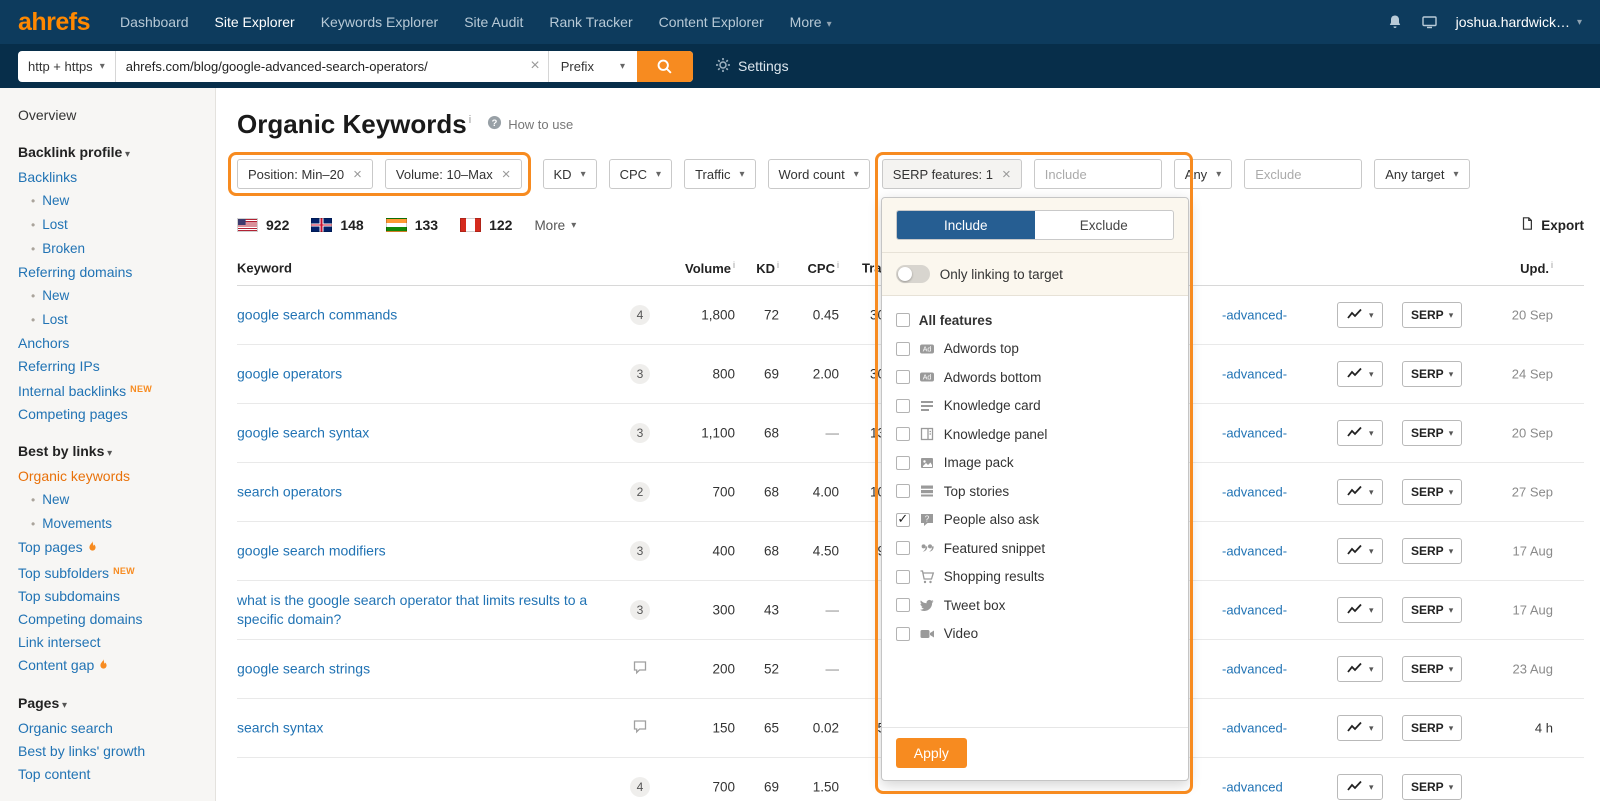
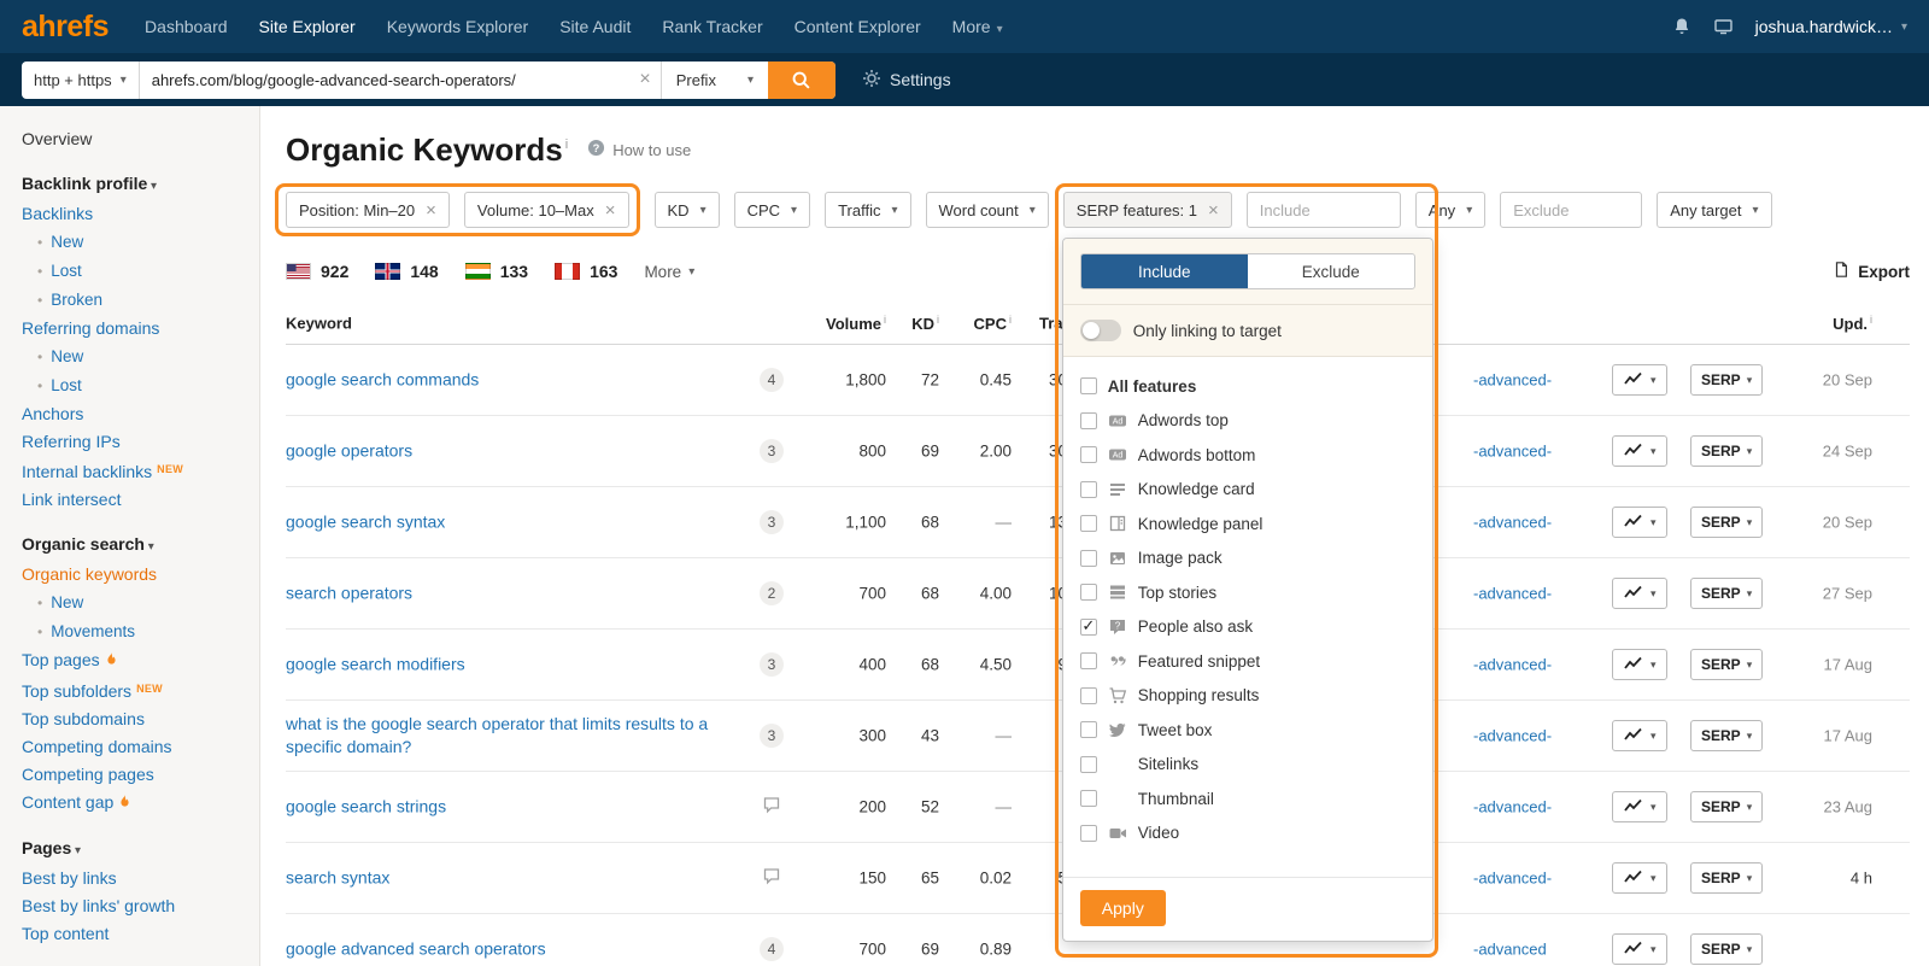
  ahrefs
  Dashboard
  Site Explorer
  Keywords Explorer
  Site Audit
  Rank Tracker
  Content Explorer
  More ▾
  joshua.hardwick…
  ▾
  http + https
  ▾
  ahrefs.com/blog/google-advanced-search-operators/
  ×
  Prefix
  ▾
  Settings
  Overview
  Backlink profile ▾
  Backlinks
  • New
  • Lost
  • Broken
  Referring domains
  • New
  • Lost
  Anchors
  Referring IPs
  Internal backlinks NEW
- Competing pages
+ Link intersect
- Best by links ▾
+ Organic search ▾
  Organic keywords
  • New
  • Movements
  Top pages
  Top subfolders NEW
  Top subdomains
  Competing domains
- Link intersect
+ Competing pages
  Content gap
  Pages ▾
- Organic search
+ Best by links
  Best by links' growth
  Top content
  Organic Keywords i
  ?
  How to use
  Position: Min–20
  ×
  Volume: 10–Max
  ×
  KD
  ▾
  CPC
  ▾
  Traffic
  ▾
  Word count
  ▾
  SERP features: 1
  ×
  Include
  Exclude
  Only linking to target
  All features
  Adwords top
  Adwords bottom
  Knowledge card
  Knowledge panel
  Image pack
  Top stories
  ?
  People also ask
  Featured snippet
  Shopping results
  Tweet box
+ Sitelinks
+ Thumbnail
  Video
  Apply
  Include
  Any
  ▾
  Exclude
  Any target
  ▾
  922
  148
  133
- 122
+ 163
  More
  ▾
  Export
  Keyword
  Volume i
  KD i
  CPC i
  Upd. i
  google search commands
  4
  1,800
  72
  0.45
  -advanced-
  ▾
  SERP
  ▾
  20 Sep
  google operators
  3
  800
  69
  2.00
  -advanced-
  ▾
  SERP
  ▾
  24 Sep
  google search syntax
  3
  1,100
  68
  —
  -advanced-
  ▾
  SERP
  ▾
  20 Sep
  search operators
  2
  700
  68
  4.00
  -advanced-
  ▾
  SERP
  ▾
  27 Sep
  google search modifiers
  3
  400
  68
  4.50
  -advanced-
  ▾
  SERP
  ▾
  17 Aug
  what is the google search operator that limits results to a specific domain?
  3
  300
  43
  —
  -advanced-
  ▾
  SERP
  ▾
  17 Aug
  google search strings
  200
  52
  —
  -advanced-
  ▾
  SERP
  ▾
  23 Aug
  search syntax
  150
  65
  0.02
  -advanced-
  ▾
  SERP
  ▾
  4 h
+ google advanced search operators
  4
  700
  69
- 1.50
+ 0.89
  -advanced
  ▾
  SERP
  ▾
